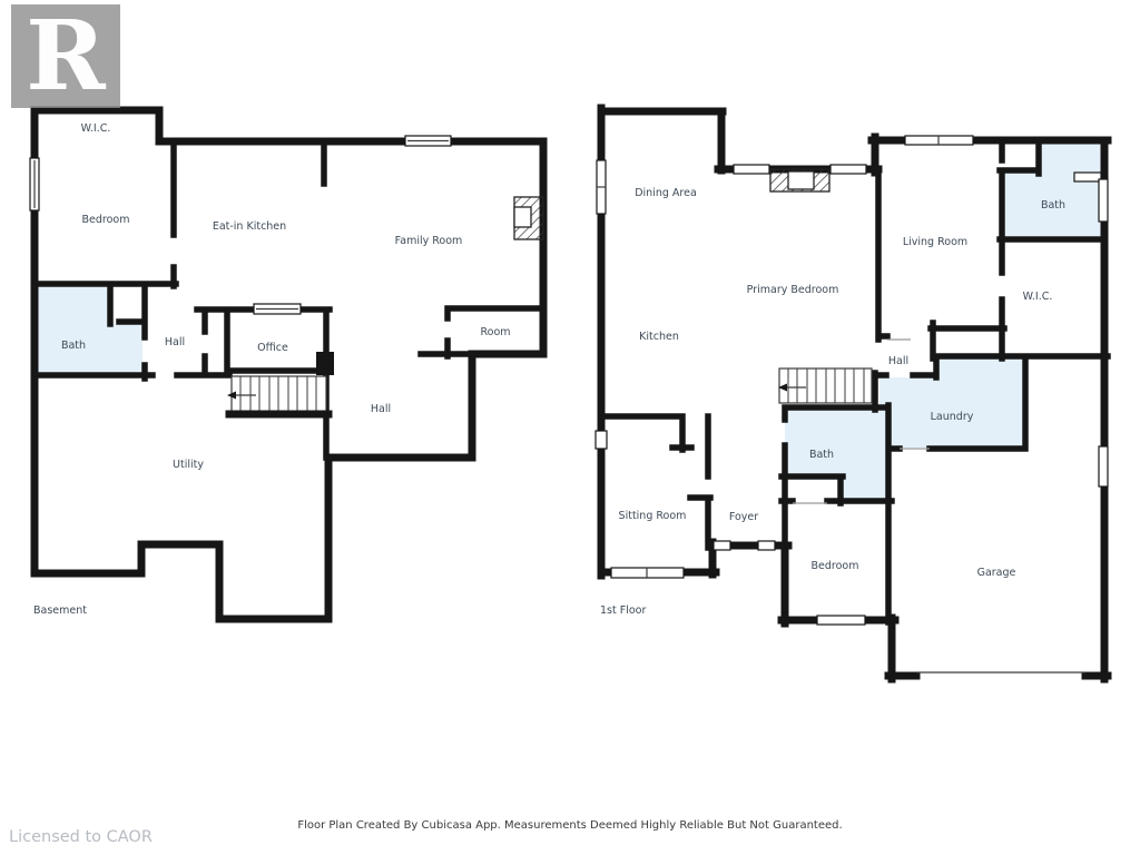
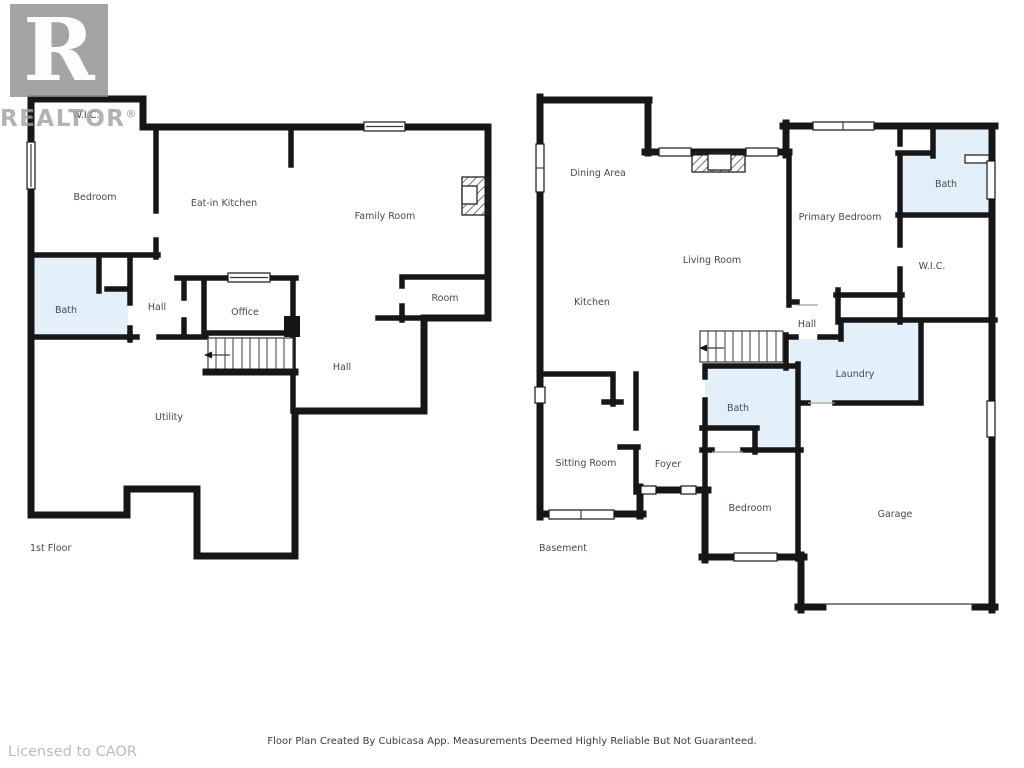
  W.I.C.
  Bedroom
  Eat-in Kitchen
  Family Room
  Bath
  Hall
  Office
  Room
  Hall
  Utility
- Basement
+ 1st Floor
  Dining Area
- Primary Bedroom
+ Living Room
  Kitchen
- Living Room
+ Primary Bedroom
  Bath
  W.I.C.
  Hall
  Laundry
  Bath
  Sitting Room
  Foyer
  Bedroom
  Garage
- 1st Floor
+ Basement
  R
+ REALTOR®
  Floor Plan Created By Cubicasa App. Measurements Deemed Highly Reliable But Not Guaranteed.
  Licensed to CAOR
